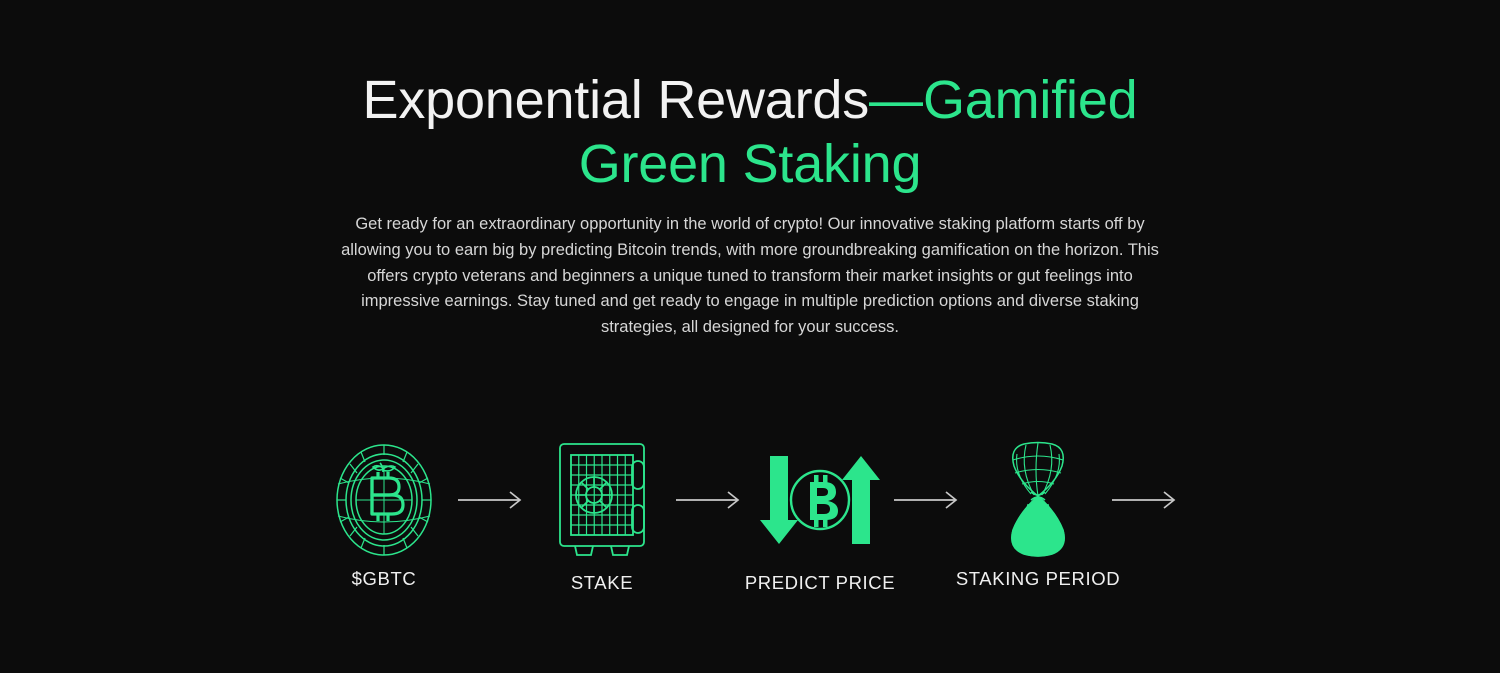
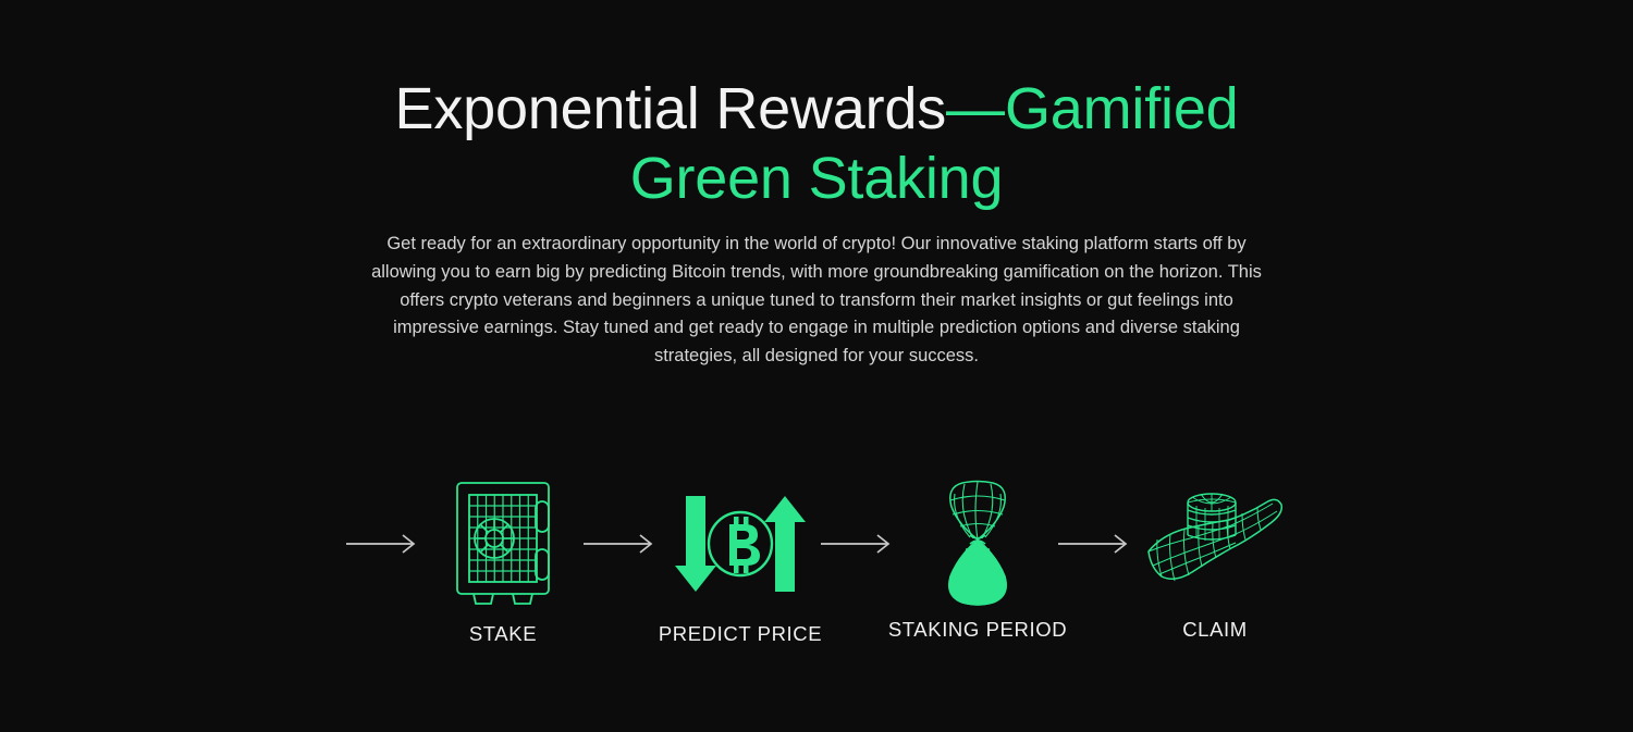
  Exponential Rewards—Gamified Green Staking
  Get ready for an extraordinary opportunity in the world of crypto! Our innovative staking platform starts off by allowing you to earn big by predicting Bitcoin trends, with more groundbreaking gamification on the horizon. This offers crypto veterans and beginners a unique tuned to transform their market insights or gut feelings into impressive earnings. Stay tuned and get ready to engage in multiple prediction options and diverse staking strategies, all designed for your success.
- $GBTC
  STAKE
  PREDICT PRICE
  STAKING PERIOD
+ CLAIM
